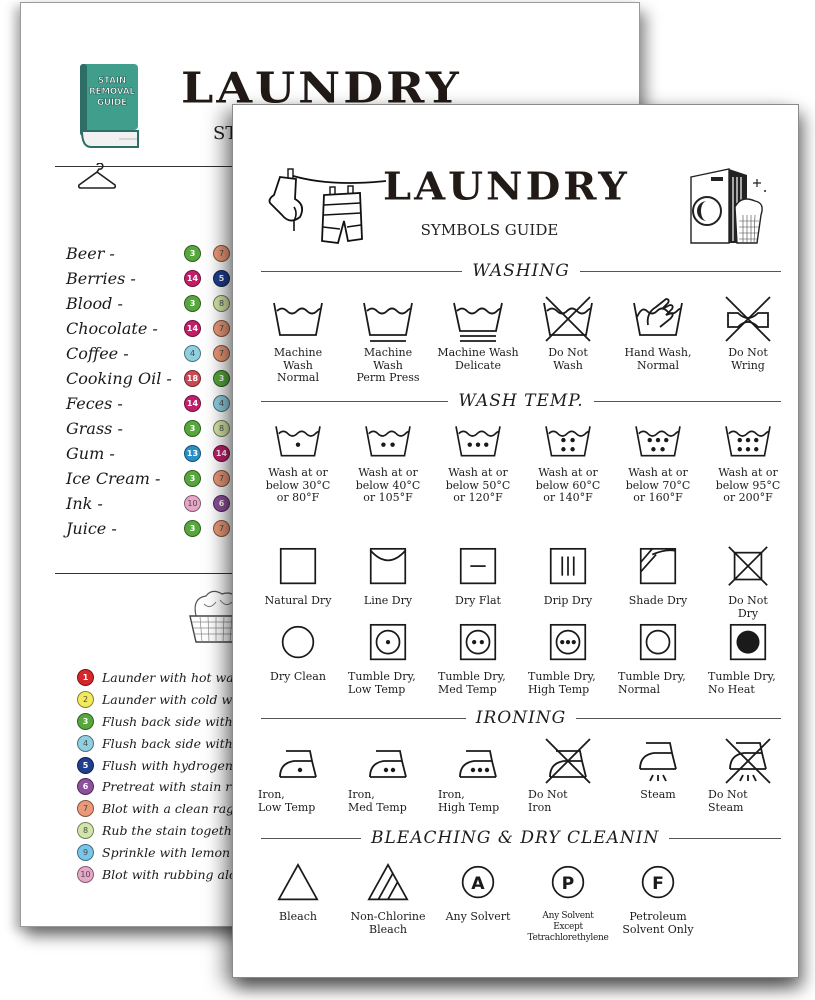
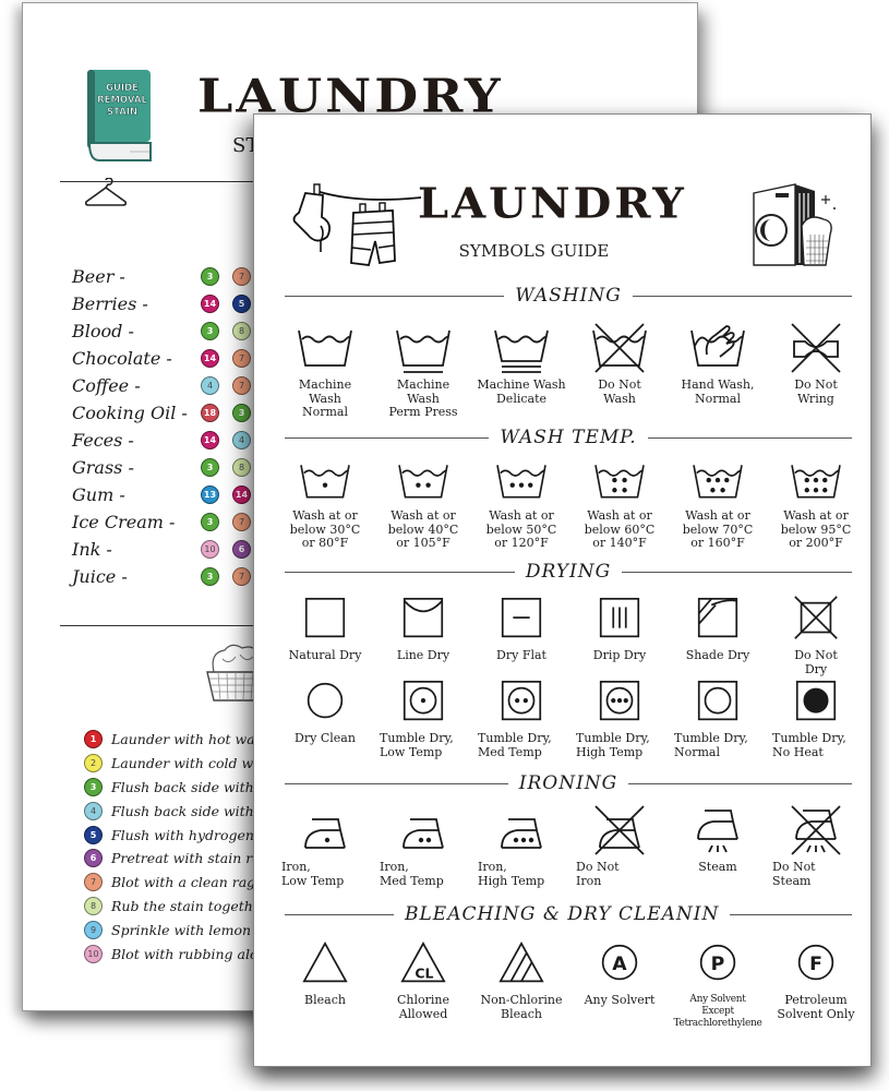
- STAIN
+ GUIDE
  REMOVAL
- GUIDE
+ STAIN
  LAUNDRY
  Beer -
  3
  7
  Berries -
  14
  5
  Blood -
  3
  8
  Chocolate -
  14
  7
  Coffee -
  4
  7
  Cooking Oil -
  18
  3
  Feces -
  14
  4
  Grass -
  3
  8
  Gum -
  13
  14
  Ice Cream -
  3
  7
  Ink -
  10
  6
  Juice -
  3
  7
  1
  Launder with hot wa
  2
  Launder with cold w
  3
  Flush back side with
  4
  Flush back side with
  5
  Flush with hydrogen
  6
  Pretreat with stain r
  7
  Blot with a clean rag
  8
  Rub the stain togeth
  9
  Sprinkle with lemon
  10
  Blot with rubbing al
  LAUNDRY
  SYMBOLS GUIDE
  WASHING
  Machine
  Wash
  Normal
  Machine
  Wash
  Perm Press
  Machine Wash
  Delicate
  Do Not
  Wash
  Hand Wash,
  Normal
  Do Not
  Wring
  WASH TEMP.
  Wash at or
  below 30°C
  or 80°F
  Wash at or
  below 40°C
  or 105°F
  Wash at or
  below 50°C
  or 120°F
  Wash at or
  below 60°C
  or 140°F
  Wash at or
  below 70°C
  or 160°F
  Wash at or
  below 95°C
  or 200°F
+ DRYING
  Natural Dry
  Line Dry
  Dry Flat
  Drip Dry
  Shade Dry
  Do Not
  Dry
  Dry Clean
  Tumble Dry,
  Low Temp
  Tumble Dry,
  Med Temp
  Tumble Dry,
  High Temp
  Tumble Dry,
  Normal
  Tumble Dry,
  No Heat
  IRONING
  Iron,
  Low Temp
  Iron,
  Med Temp
  Iron,
  High Temp
  Do Not
  Iron
  Steam
  Do Not
  Steam
  BLEACHING & DRY CLEANIN
  Bleach
+ CL
+ Chlorine
+ Allowed
  Non-Chlorine
  Bleach
  A
  Any Solvert
  P
  Any Solvent
  Except
  Tetrachlorethylene
  F
  Petroleum
  Solvent Only
